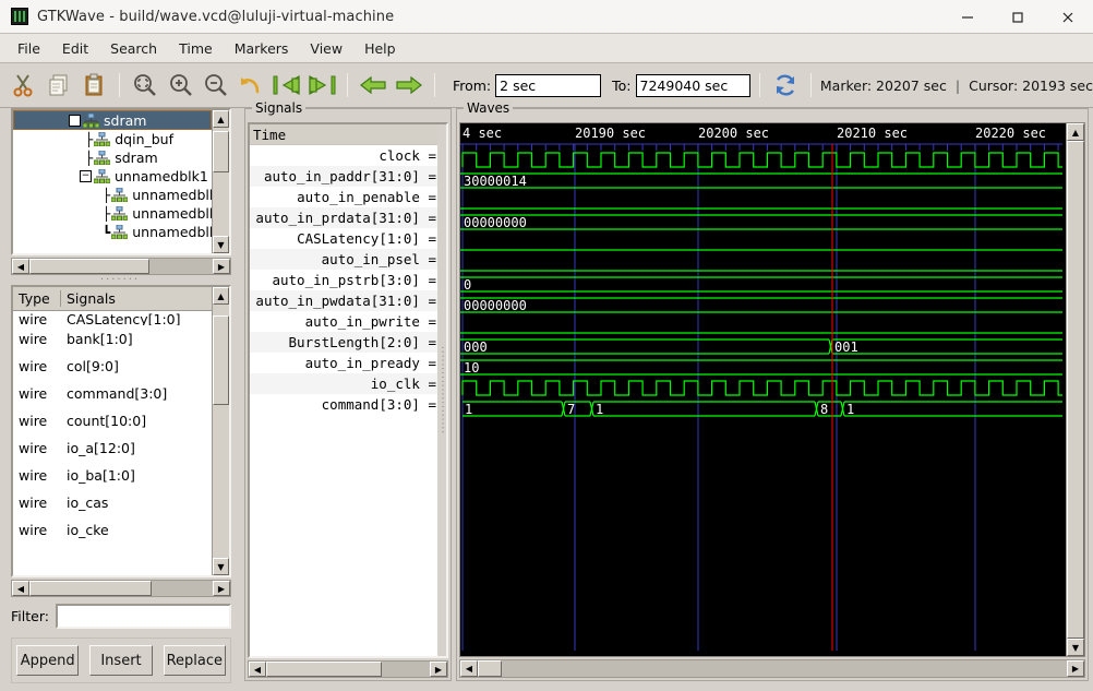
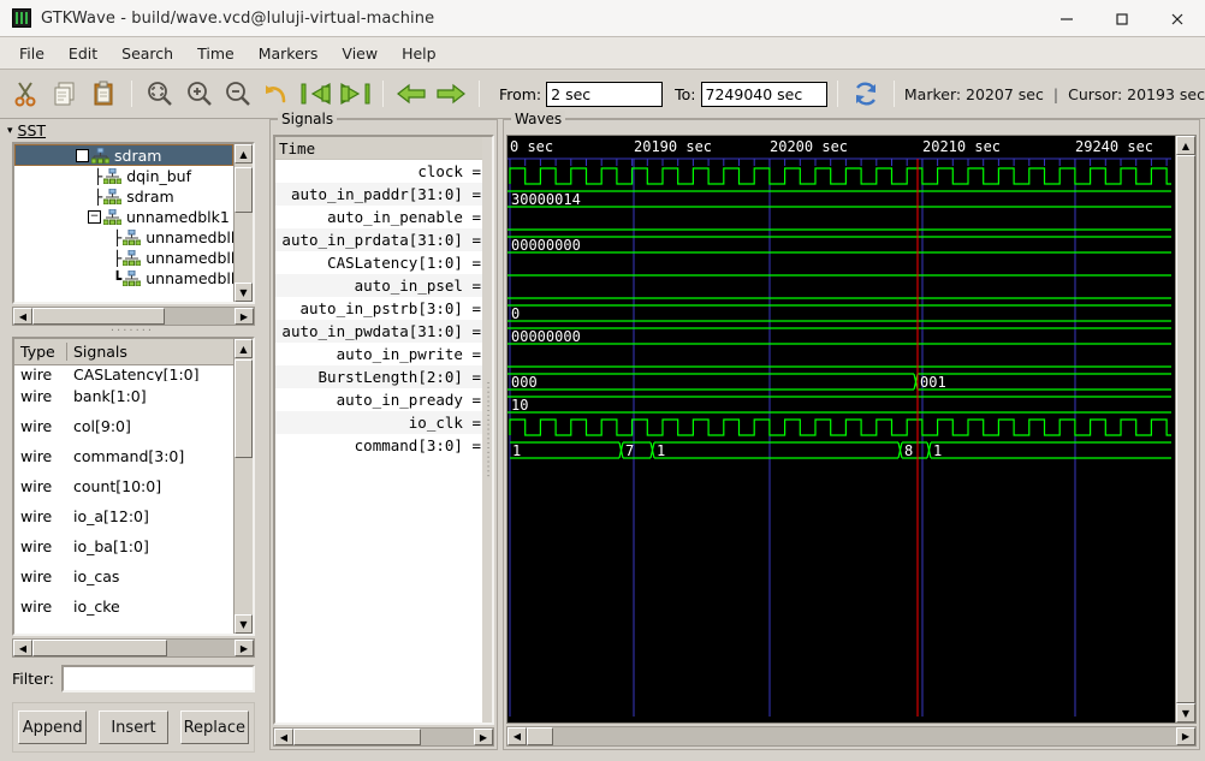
  GTKWave - build/wave.vcd@luluji-virtual-machine
  File
  Edit
  Search
  Time
  Markers
  View
  Help
  From:
  2 sec
  To:
  7249040 sec
  Marker: 20207 sec
  |
  Cursor: 20193 sec
+ ▾
+ SST
  −
  sdram
  ├
  dqin_buf
  ├
  sdram
  −
  unnamedblk1
  ├
  unnamedbl
  ├
  unnamedbl
  ┗
  unnamedbl
  ▲
  ▼
  ◀
  ▶
  ·······
  Type
  Signals
  wire
  CASLatency[1:0]
  wire
  bank[1:0]
  wire
  col[9:0]
  wire
  command[3:0]
  wire
  count[10:0]
  wire
  io_a[12:0]
  wire
  io_ba[1:0]
  wire
  io_cas
  wire
  io_cke
  ▲
  ▼
  ◀
  ▶
  Filter:
  Append
  Insert
  Replace
  Signals
  Time
  clock =
  auto_in_paddr[31:0] =
  auto_in_penable =
  auto_in_prdata[31:0] =
  CASLatency[1:0] =
  auto_in_psel =
  auto_in_pstrb[3:0] =
  auto_in_pwdata[31:0] =
  auto_in_pwrite =
  BurstLength[2:0] =
  auto_in_pready =
  io_clk =
  command[3:0] =
  ◀
  ▶
  Waves
- 4 sec
+ 0 sec
  20190 sec
  20200 sec
  20210 sec
- 20220 sec
+ 29240 sec
  30000014
  00000000
  0
  00000000
  000
  001
  10
  1
  7
  1
  8
  1
  ▲
  ▼
  ◀
  ▶
